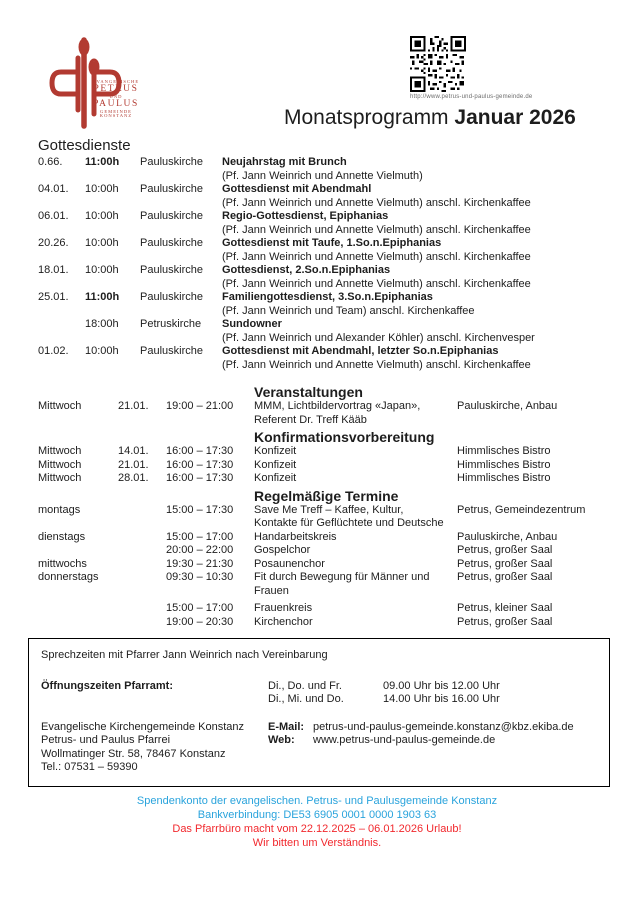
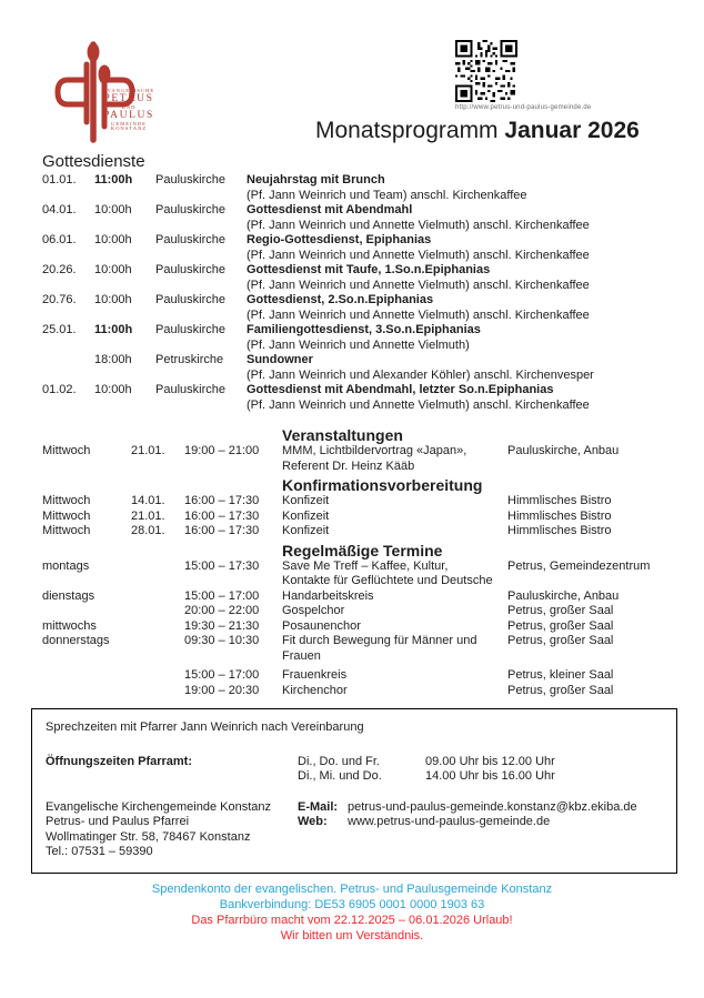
  PETRUS
  PAULUS
  Monatsprogramm Januar 2026
  Gottesdienste
- 0.66.
+ 01.01.
  11:00h
  Pauluskirche
  Neujahrstag mit Brunch
- (Pf. Jann Weinrich und Annette Vielmuth)
+ (Pf. Jann Weinrich und Team) anschl. Kirchenkaffee
  04.01.
  10:00h
  Pauluskirche
  Gottesdienst mit Abendmahl
  (Pf. Jann Weinrich und Annette Vielmuth) anschl. Kirchenkaffee
  06.01.
  10:00h
  Pauluskirche
  Regio-Gottesdienst, Epiphanias
  (Pf. Jann Weinrich und Annette Vielmuth) anschl. Kirchenkaffee
  20.26.
  10:00h
  Pauluskirche
  Gottesdienst mit Taufe, 1.So.n.Epiphanias
  (Pf. Jann Weinrich und Annette Vielmuth) anschl. Kirchenkaffee
- 18.01.
+ 20.76.
  10:00h
  Pauluskirche
  Gottesdienst, 2.So.n.Epiphanias
  (Pf. Jann Weinrich und Annette Vielmuth) anschl. Kirchenkaffee
  25.01.
  11:00h
  Pauluskirche
  Familiengottesdienst, 3.So.n.Epiphanias
- (Pf. Jann Weinrich und Team) anschl. Kirchenkaffee
+ (Pf. Jann Weinrich und Annette Vielmuth)
  18:00h
  Petruskirche
  Sundowner
  (Pf. Jann Weinrich und Alexander Köhler) anschl. Kirchenvesper
  01.02.
  10:00h
  Pauluskirche
  Gottesdienst mit Abendmahl, letzter So.n.Epiphanias
  (Pf. Jann Weinrich und Annette Vielmuth) anschl. Kirchenkaffee
  Veranstaltungen
  Mittwoch
  21.01.
  19:00 – 21:00
- MMM, Lichtbildervortrag «Japan», Referent Dr. Treff Kääb
+ MMM, Lichtbildervortrag «Japan», Referent Dr. Heinz Kääb
  Pauluskirche, Anbau
  Konfirmationsvorbereitung
  Mittwoch
  14.01.
  16:00 – 17:30
  Konfizeit
  Himmlisches Bistro
  Mittwoch
  21.01.
  16:00 – 17:30
  Konfizeit
  Himmlisches Bistro
  Mittwoch
  28.01.
  16:00 – 17:30
  Konfizeit
  Himmlisches Bistro
  Regelmäßige Termine
  montags
  15:00 – 17:30
  Save Me Treff – Kaffee, Kultur, Kontakte für Geflüchtete und Deutsche
  Petrus, Gemeindezentrum
  dienstags
  15:00 – 17:00
  Handarbeitskreis
  Pauluskirche, Anbau
  20:00 – 22:00
  Gospelchor
  Petrus, großer Saal
  mittwochs
  19:30 – 21:30
  Posaunenchor
  Petrus, großer Saal
  donnerstags
  09:30 – 10:30
  Fit durch Bewegung für Männer und Frauen
  Petrus, großer Saal
  15:00 – 17:00
  Frauenkreis
  Petrus, kleiner Saal
  19:00 – 20:30
  Kirchenchor
  Petrus, großer Saal
  Sprechzeiten mit Pfarrer Jann Weinrich nach Vereinbarung
  Öffnungszeiten Pfarramt:
  Di., Do. und Fr.
  09.00 Uhr bis 12.00 Uhr
  Di., Mi. und Do.
  14.00 Uhr bis 16.00 Uhr
  Evangelische Kirchengemeinde Konstanz
  Petrus- und Paulus Pfarrei
  Wollmatinger Str. 58, 78467 Konstanz
  Tel.: 07531 – 59390
  E-Mail: petrus-und-paulus-gemeinde.konstanz@kbz.ekiba.de
  Web: www.petrus-und-paulus-gemeinde.de
  Spendenkonto der evangelischen. Petrus- und Paulusgemeinde Konstanz
  Bankverbindung: DE53 6905 0001 0000 1903 63
  Das Pfarrbüro macht vom 22.12.2025 – 06.01.2026 Urlaub!
  Wir bitten um Verständnis.
